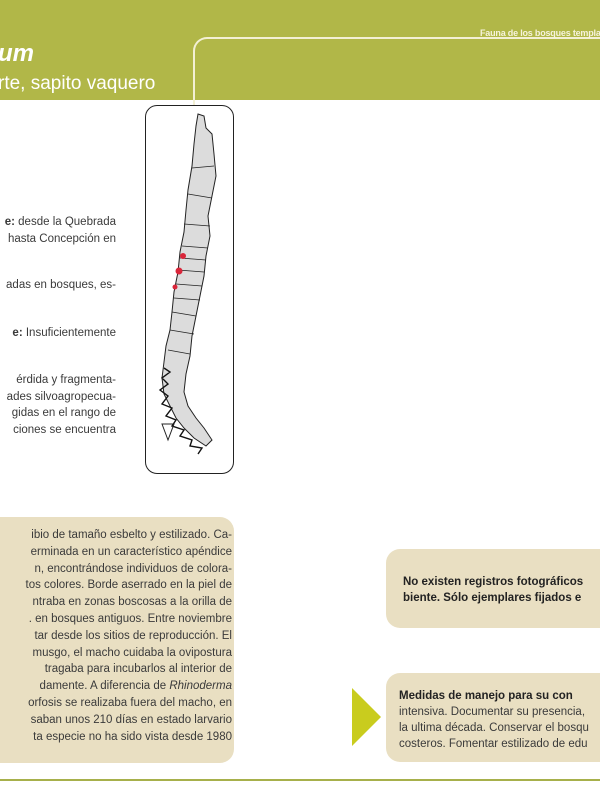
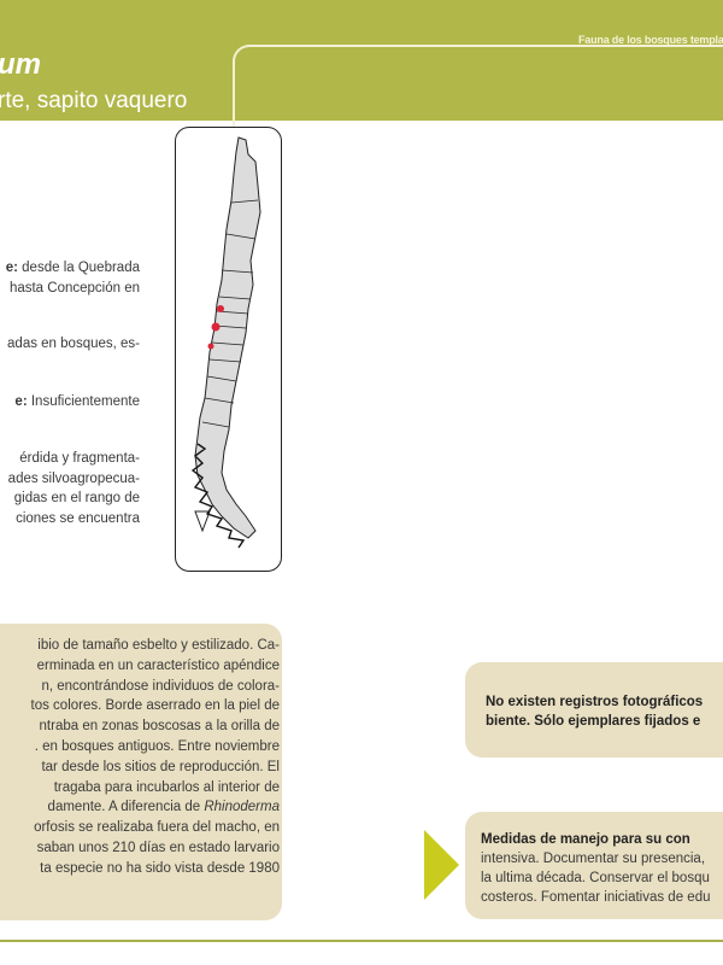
  Fauna de los bosques templa
  um
  rte, sapito vaquero
  e: desde la Quebrada
  hasta Concepción en
  adas en bosques, es-
  e: Insuficientemente
  érdida y fragmenta-
  ades silvoagropecua-
  gidas en el rango de
  ciones se encuentra
  ibio de tamaño esbelto y estilizado. Ca-
  erminada en un característico apéndice
  n, encontrándose individuos de colora-
  tos colores. Borde aserrado en la piel de
  ntraba en zonas boscosas a la orilla de
  . en bosques antiguos. Entre noviembre
  tar desde los sitios de reproducción. El
- musgo, el macho cuidaba la ovipostura
  tragaba para incubarlos al interior de
  damente. A diferencia de Rhinoderma
  orfosis se realizaba fuera del macho, en
  saban unos 210 días en estado larvario
  ta especie no ha sido vista desde 1980
  No existen registros fotográficos
  biente. Sólo ejemplares fijados e
  Medidas de manejo para su con
  intensiva. Documentar su presencia,
  la ultima década. Conservar el bosqu
- costeros. Fomentar estilizado de edu
+ costeros. Fomentar iniciativas de edu
